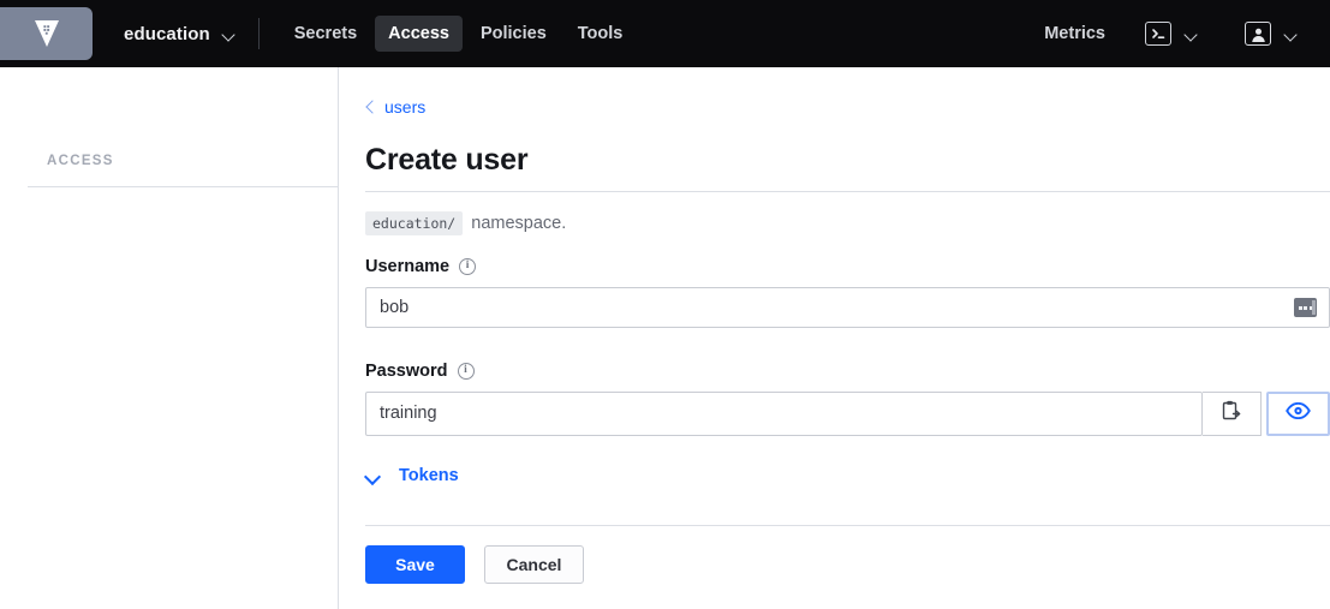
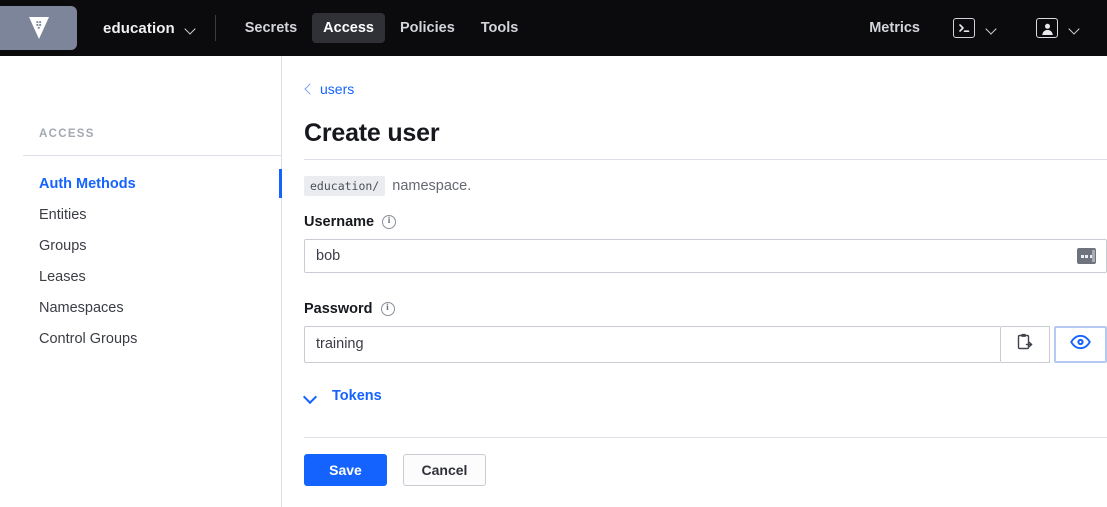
  education
  Secrets
  Access
  Policies
  Tools
  Metrics
  ACCESS
+ Auth Methods
+ Entities
+ Groups
+ Leases
+ Namespaces
+ Control Groups
  users
  Create user
  education/
  namespace.
  Username
  i
  bob
  Password
  i
  training
  Tokens
  Save
  Cancel
